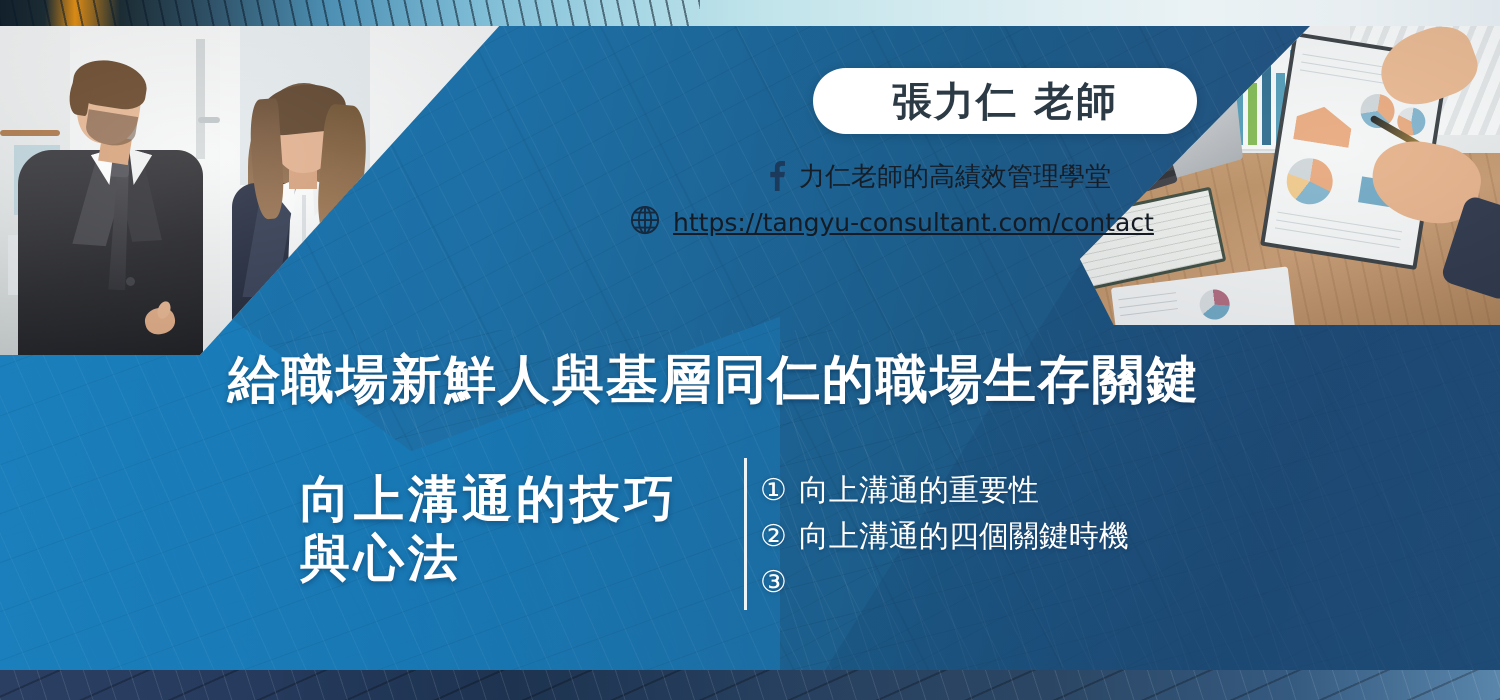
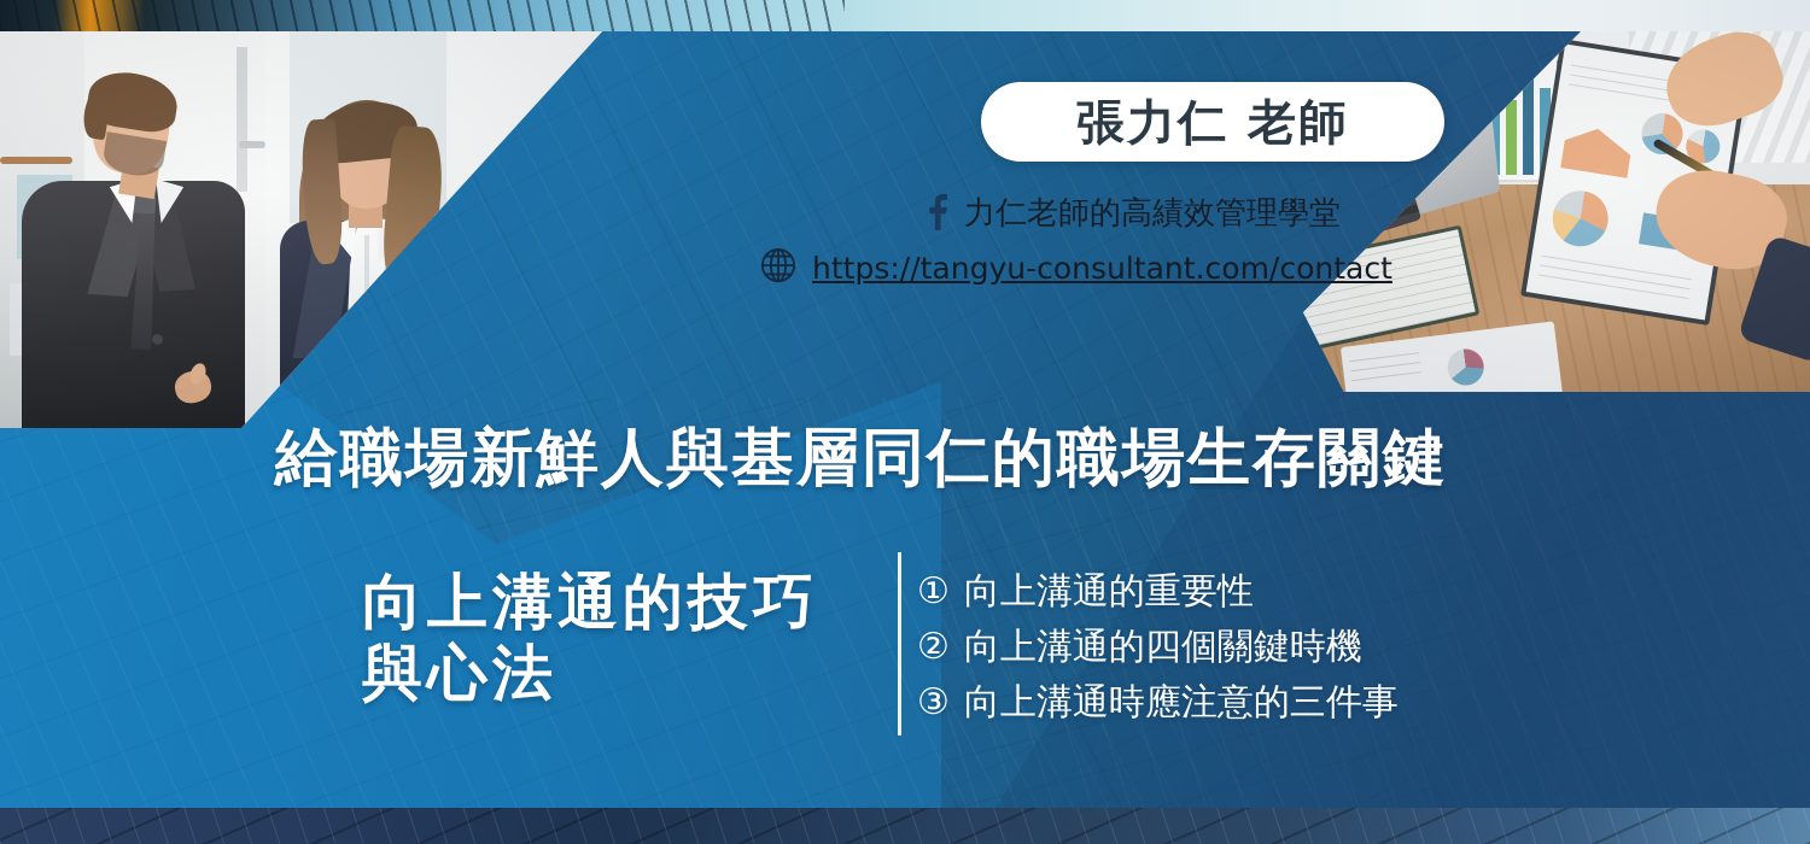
  張力仁 老師
  力仁老師的高績效管理學堂
  https://tangyu-consultant.com/contact
  給職場新鮮人與基層同仁的職場生存關鍵
  向上溝通的技巧
  與心法
  ①
  向上溝通的重要性
  ②
  向上溝通的四個關鍵時機
  ③
+ 向上溝通時應注意的三件事
